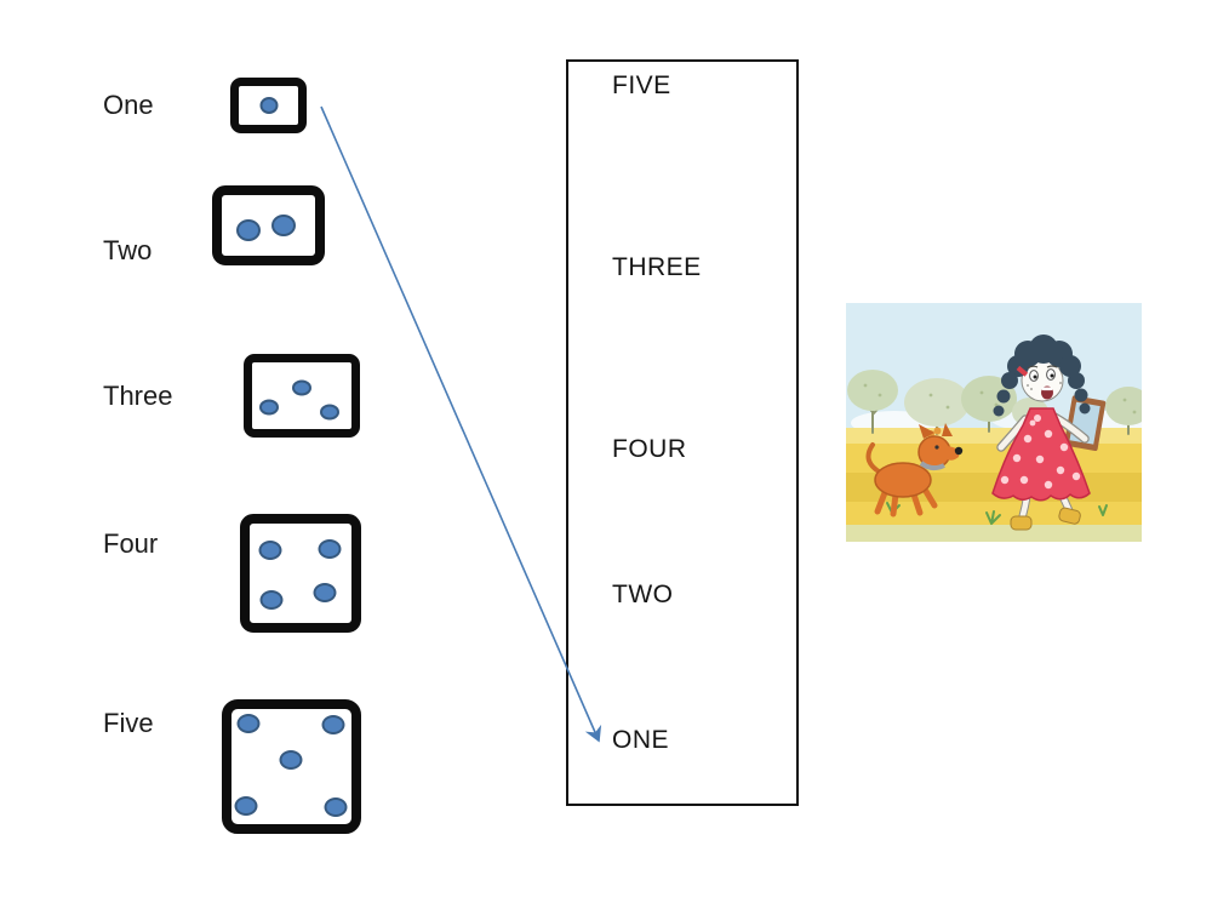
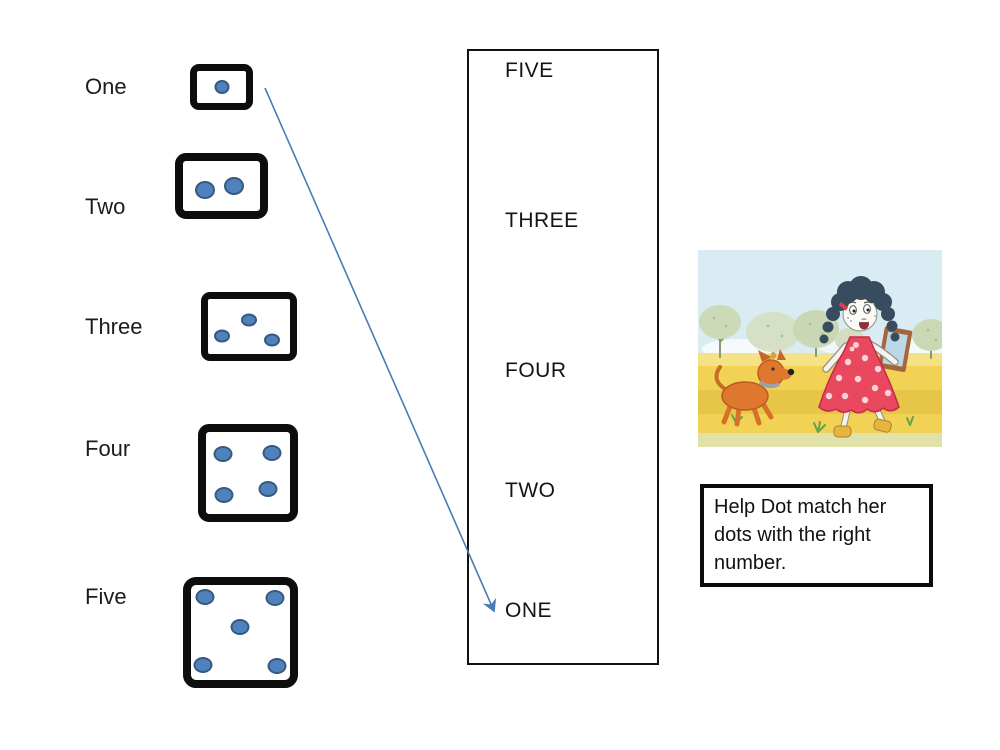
  One
  Two
  Three
  Four
  Five
  FIVE
  THREE
  FOUR
  TWO
  ONE
+ Help Dot match her
+ dots with the right
+ number.
